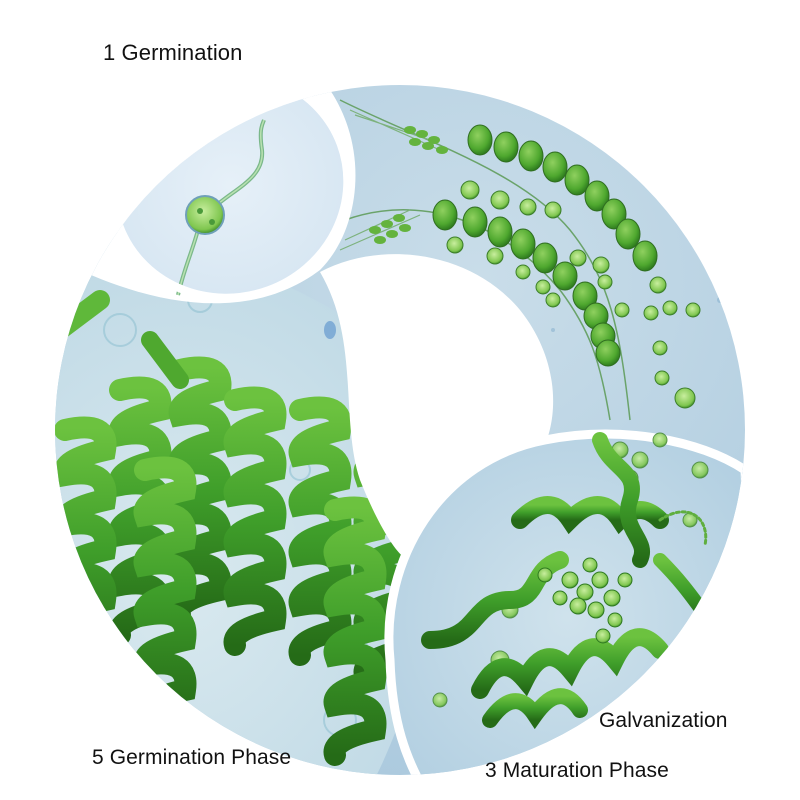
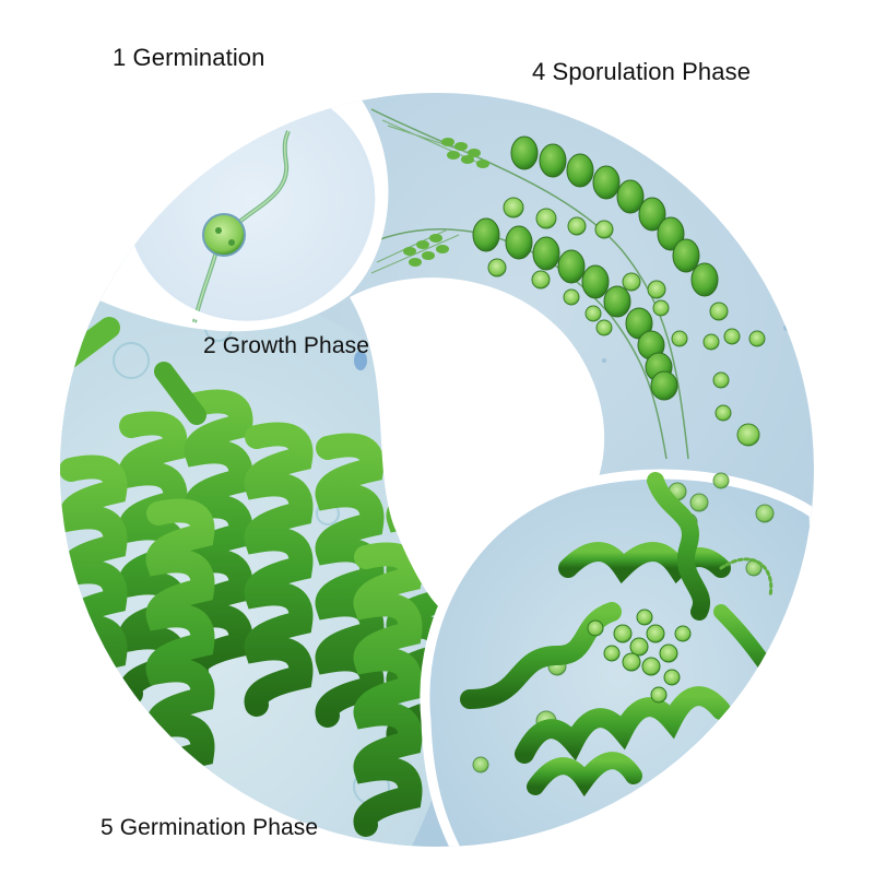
  1 Germination
+ 4 Sporulation Phase
+ 2 Growth Phase
  5 Germination Phase
- Galvanization
- 3 Maturation Phase
